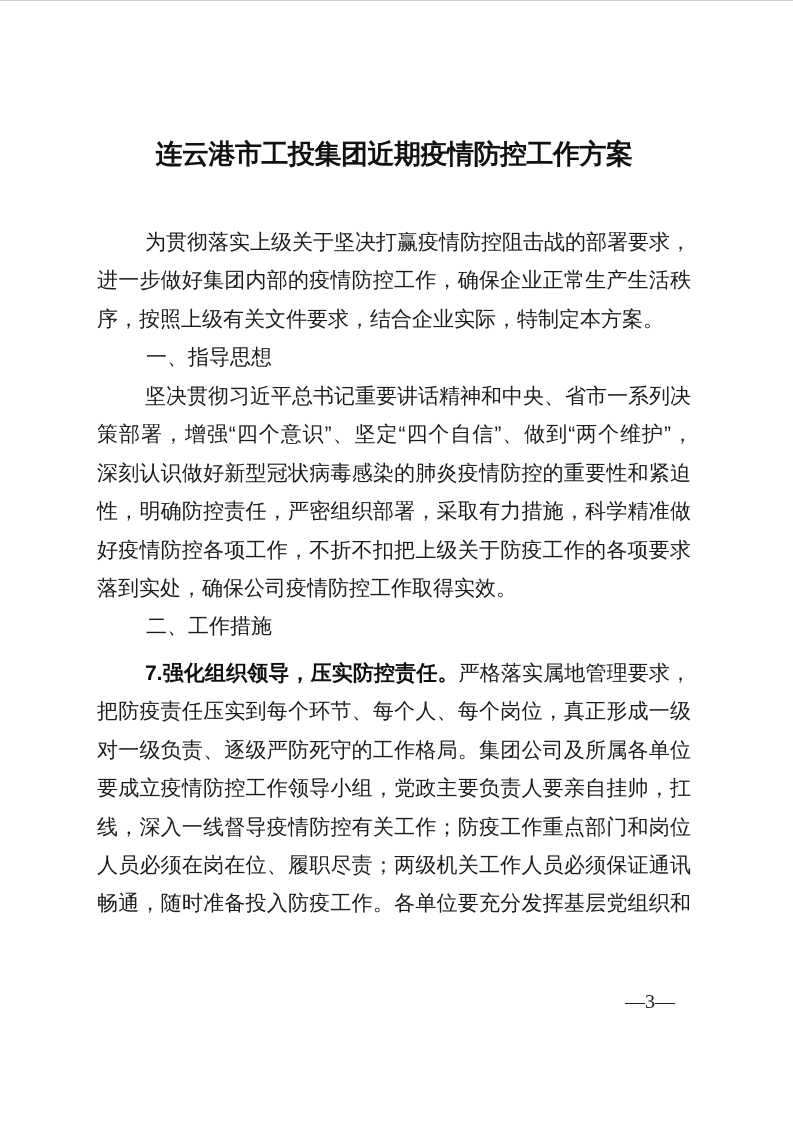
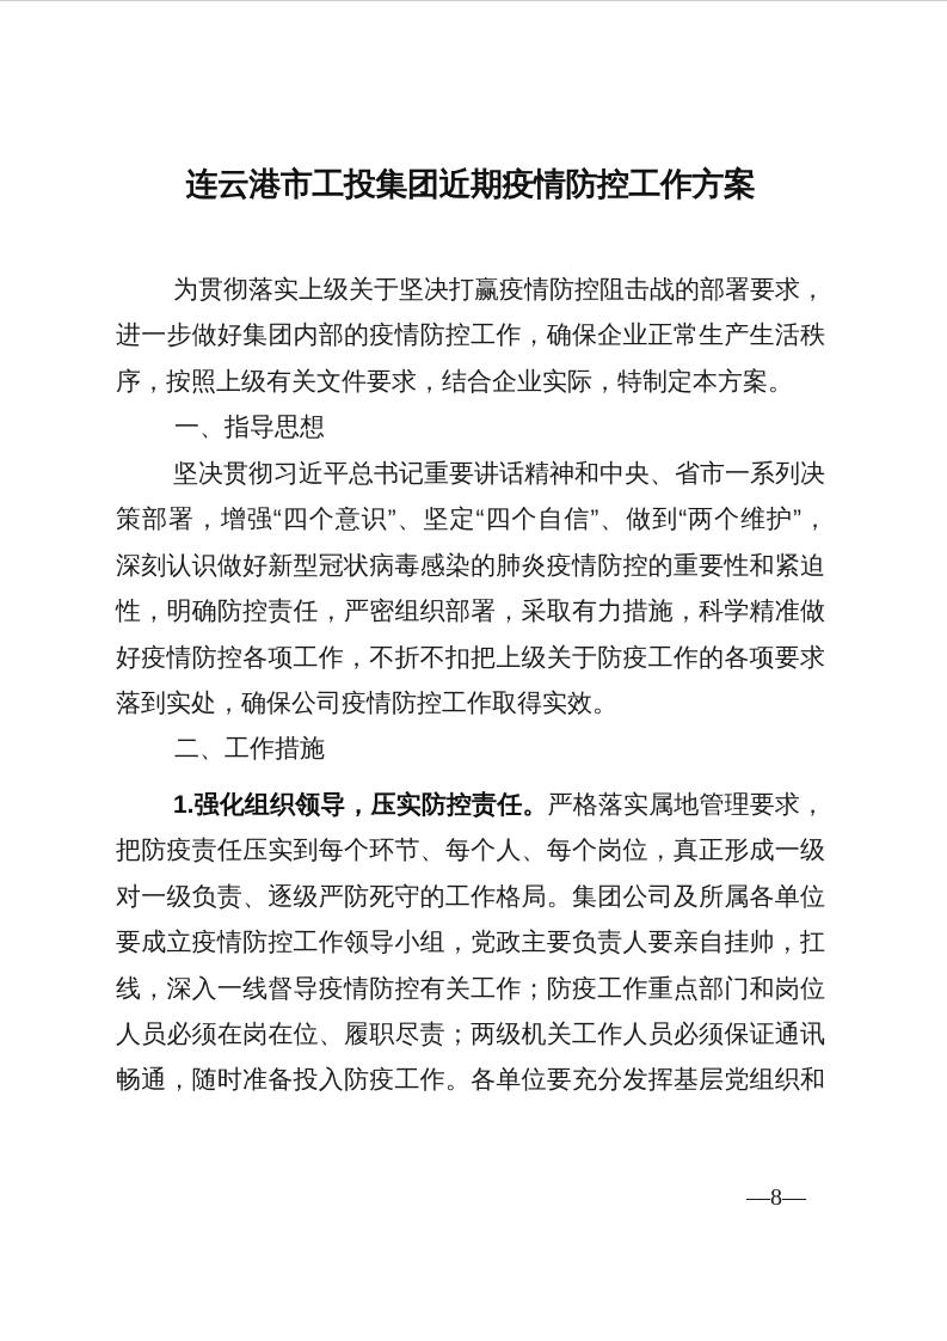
  连云港市工投集团近期疫情防控工作方案
  为贯彻落实上级关于坚决打赢疫情防控阻击战的部署要求，
  进一步做好集团内部的疫情防控工作，确保企业正常生产生活秩
  序，按照上级有关文件要求，结合企业实际，特制定本方案。
  一、指导思想
  坚决贯彻习近平总书记重要讲话精神和中央、省市一系列决
  策部署，增强“四个意识”、坚定“四个自信”、做到“两个维护”，
  深刻认识做好新型冠状病毒感染的肺炎疫情防控的重要性和紧迫
  性，明确防控责任，严密组织部署，采取有力措施，科学精准做
  好疫情防控各项工作，不折不扣把上级关于防疫工作的各项要求
  落到实处，确保公司疫情防控工作取得实效。
  二、工作措施
- 7.强化组织领导，压实防控责任。严格落实属地管理要求，
+ 1.强化组织领导，压实防控责任。严格落实属地管理要求，
  把防疫责任压实到每个环节、每个人、每个岗位，真正形成一级
  对一级负责、逐级严防死守的工作格局。集团公司及所属各单位
  要成立疫情防控工作领导小组，党政主要负责人要亲自挂帅，扛
  线，深入一线督导疫情防控有关工作；防疫工作重点部门和岗位
  人员必须在岗在位、履职尽责；两级机关工作人员必须保证通讯
  畅通，随时准备投入防疫工作。各单位要充分发挥基层党组织和
- —3—
+ —8—
